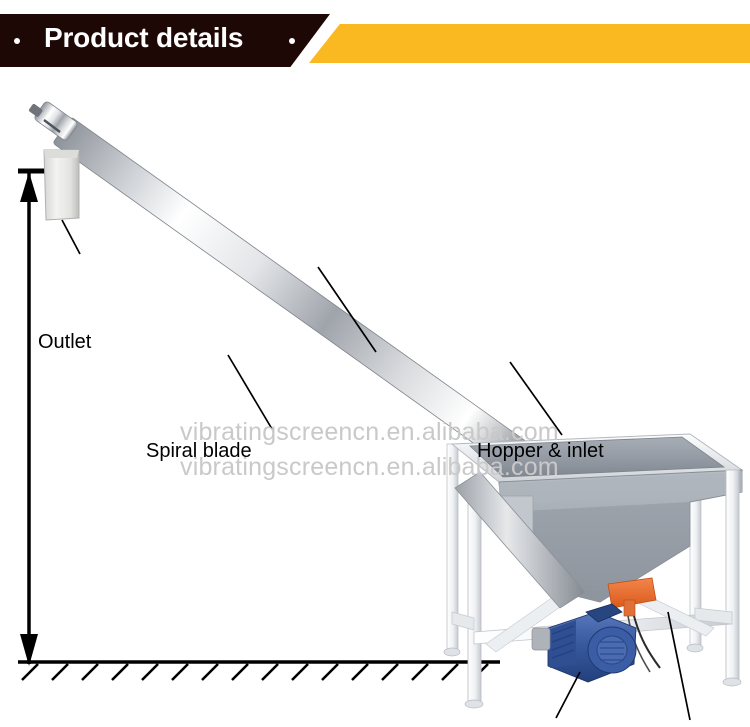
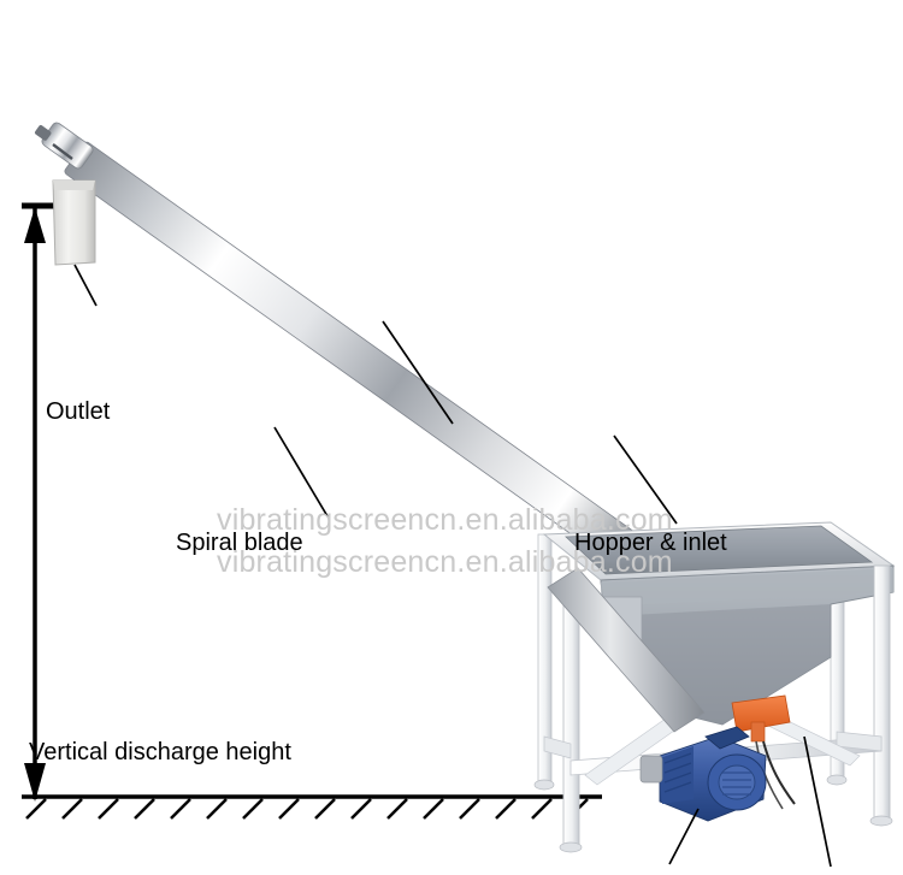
- Product details
  vibratingscreencn.en.alibaba.com
  vibratingscreencn.en.alibaba.com
  Outlet
  Spiral blade
  Hopper & inlet
+ Vertical discharge height
